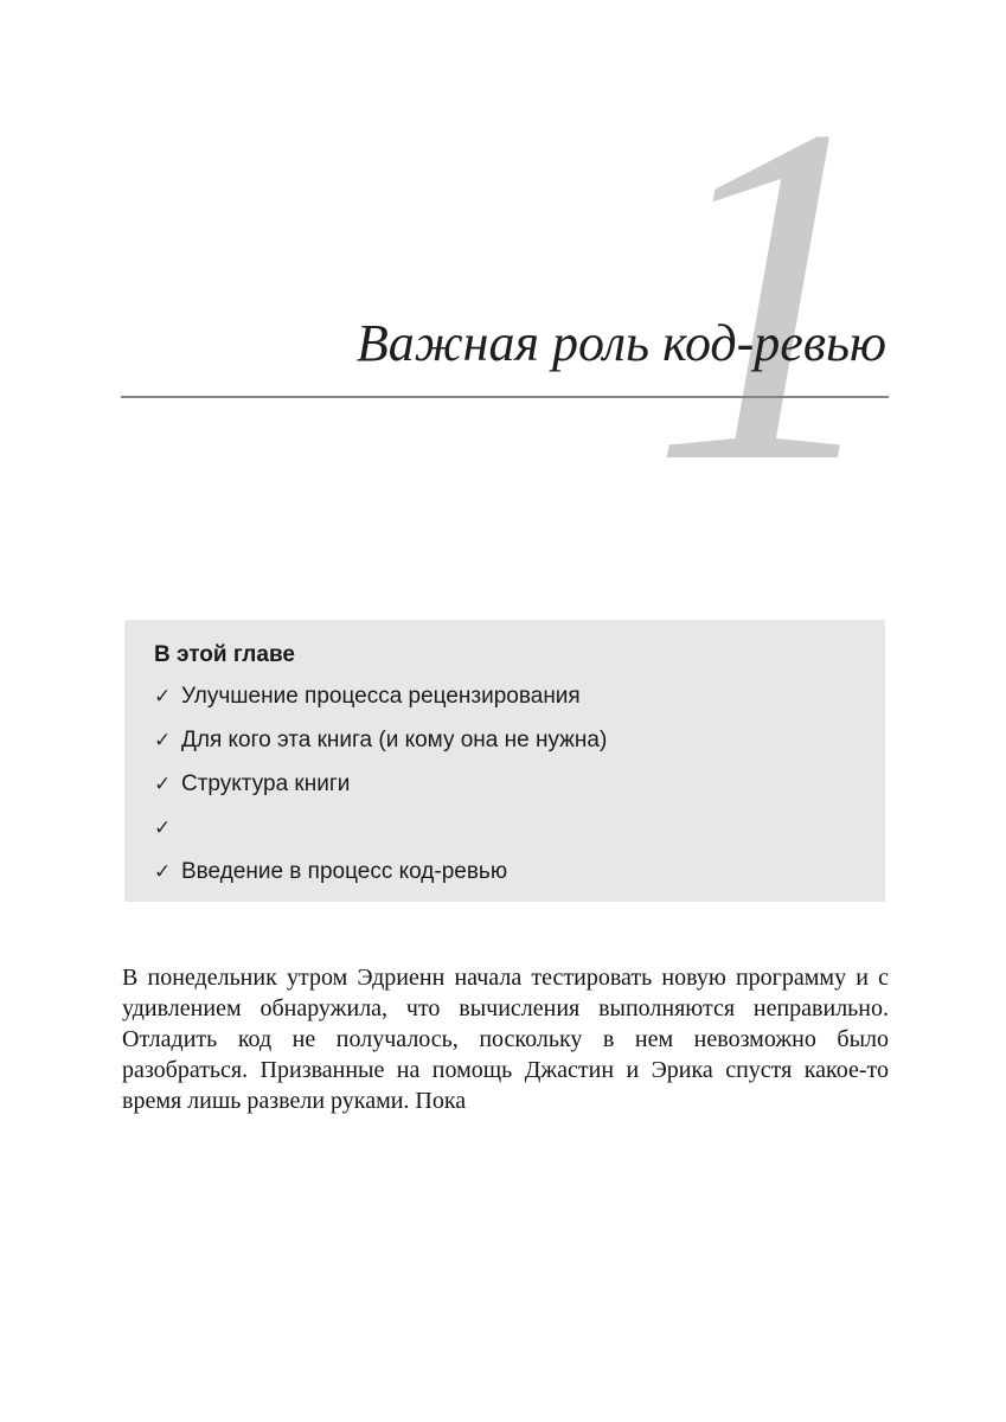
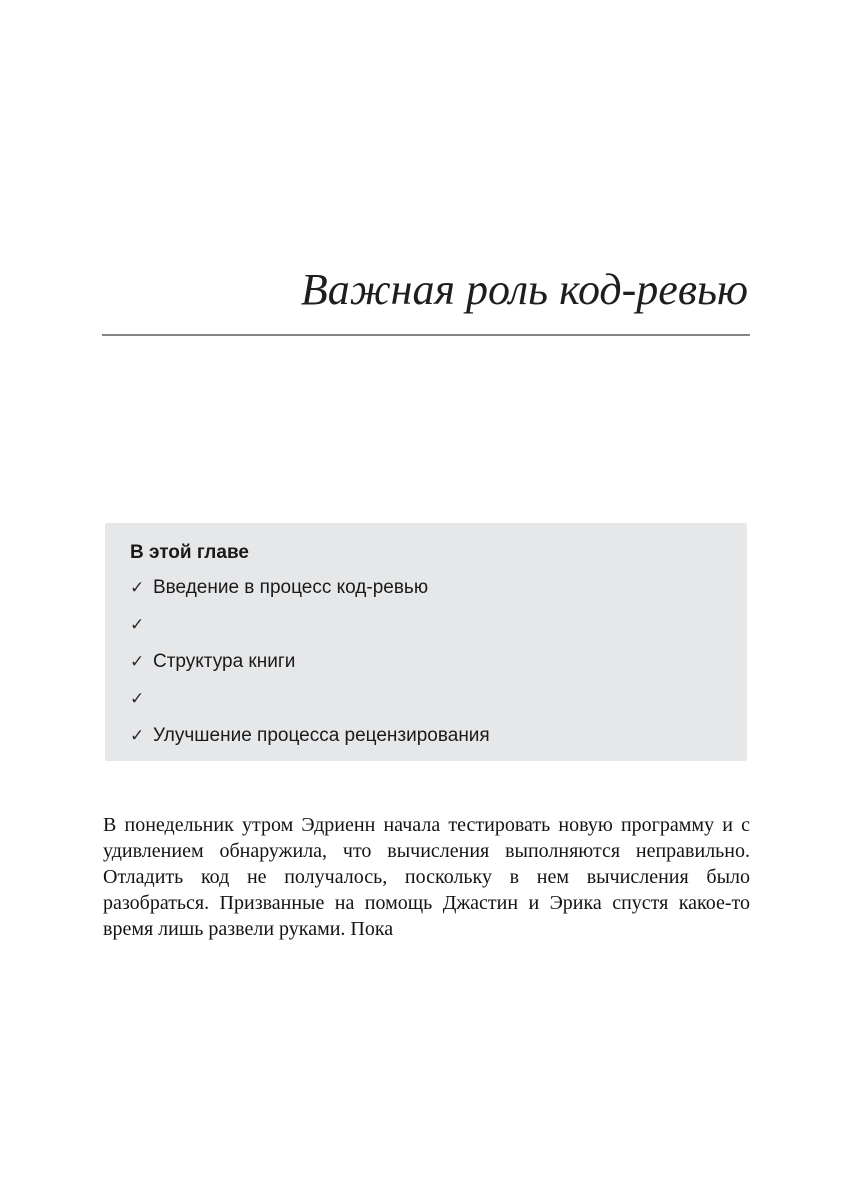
- 1
  Важная роль код-ревью
  В этой главе
  ✓
- Улучшение процесса рецензирования
+ Введение в процесс код-ревью
  ✓
- Для кого эта книга (и кому она не нужна)
  ✓
  Структура книги
  ✓
  ✓
- Введение в процесс код-ревью
+ Улучшение процесса рецензирования
- В понедельник утром Эдриенн начала тестировать новую программу и с удивлением обнаружила, что вычисления выполняются неправильно. Отладить код не получалось, поскольку в нем невозможно было разобраться. Призванные на помощь Джастин и Эрика спустя какое-то время лишь развели руками. Пока
+ В понедельник утром Эдриенн начала тестировать новую программу и с удивлением обнаружила, что вычисления выполняются неправильно. Отладить код не получалось, поскольку в нем вычисления было разобраться. Призванные на помощь Джастин и Эрика спустя какое-то время лишь развели руками. Пока
